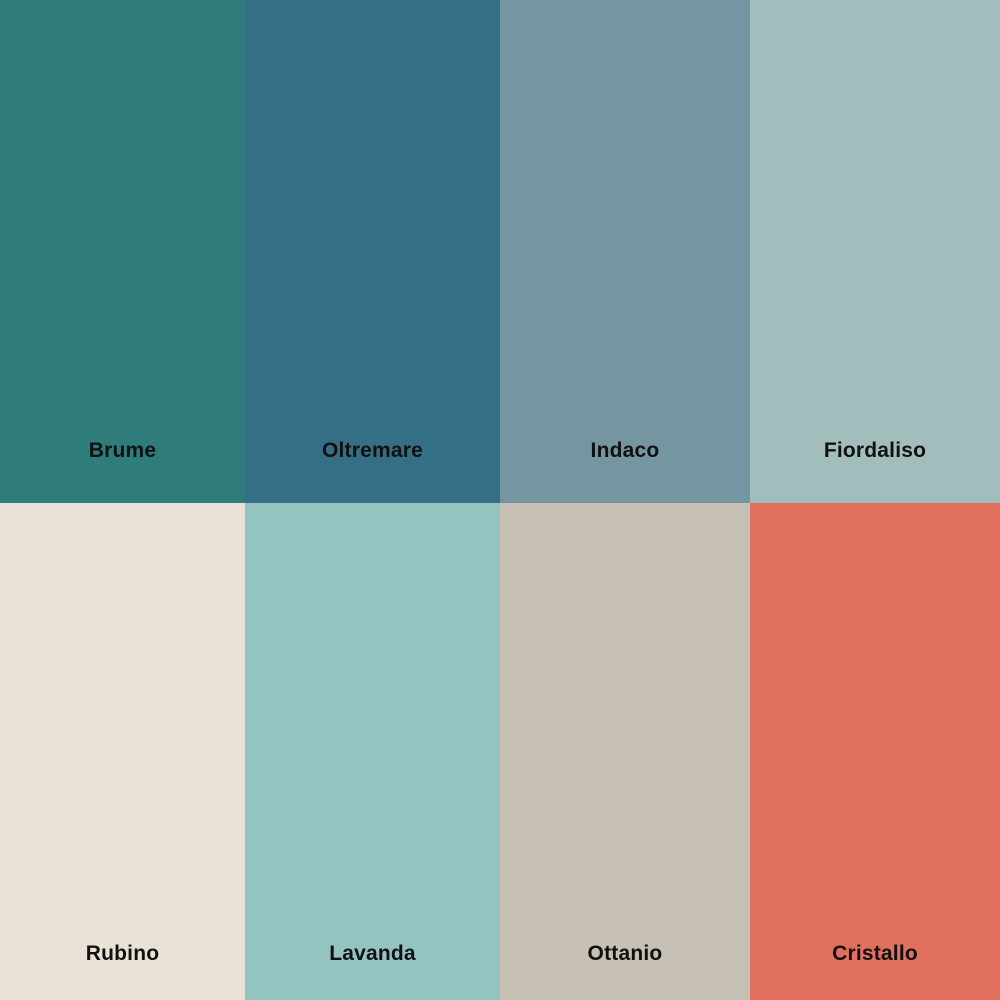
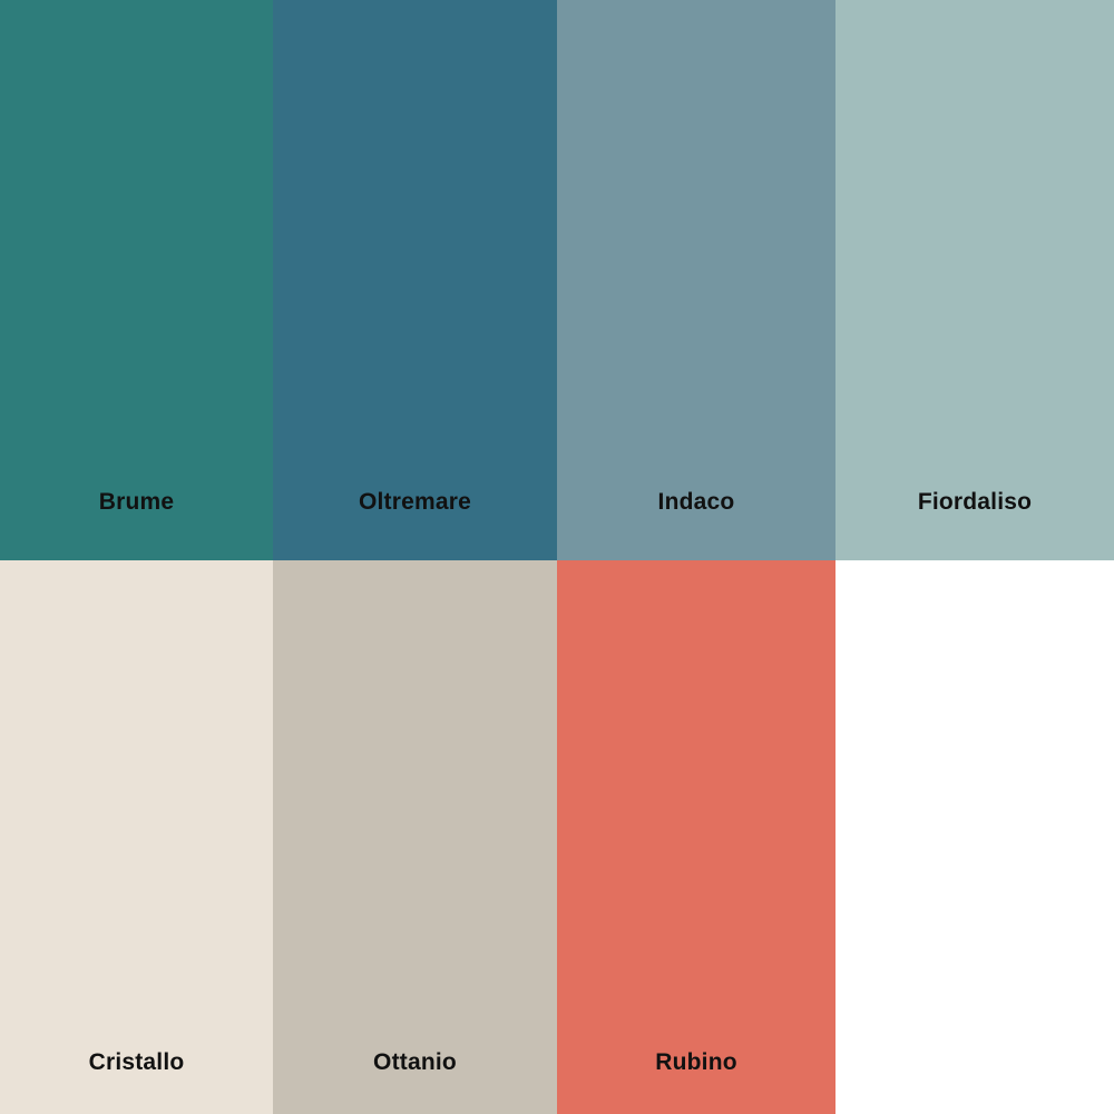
  Brume
  Oltremare
  Indaco
  Fiordaliso
- Rubino
+ Cristallo
- Lavanda
  Ottanio
- Cristallo
+ Rubino
